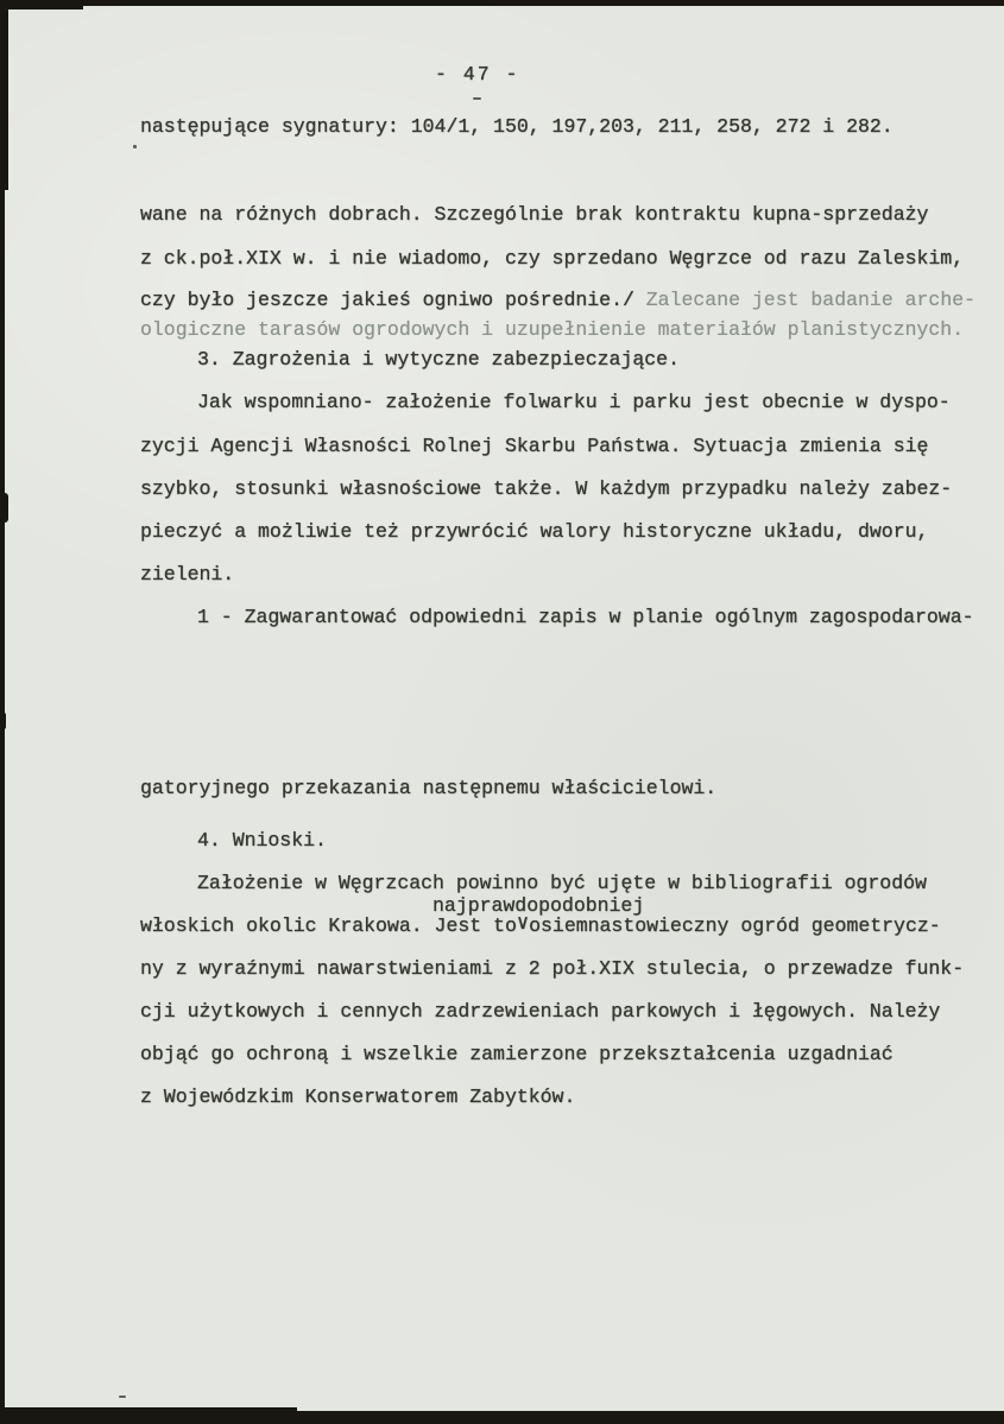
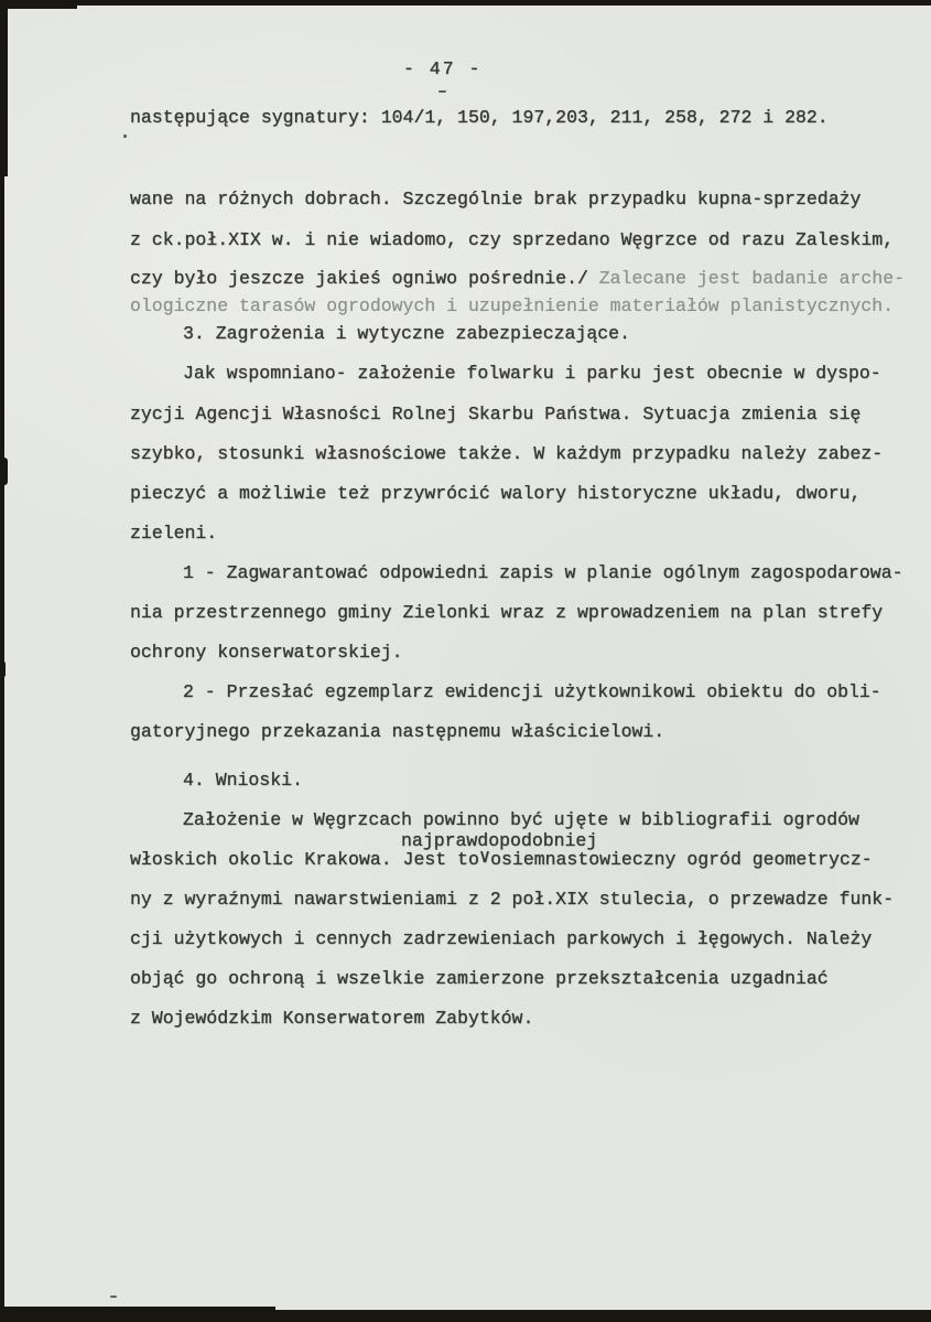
  - 47 -
  następujące sygnatury: 104/1, 150, 197,203, 211, 258, 272 i 282.
- wane na różnych dobrach. Szczególnie brak kontraktu kupna-sprzedaży
+ wane na różnych dobrach. Szczególnie brak przypadku kupna-sprzedaży
  z ck.poł.XIX w. i nie wiadomo, czy sprzedano Węgrzce od razu Zaleskim,
  czy było jeszcze jakieś ogniwo pośrednie./ Zalecane jest badanie arche-
  ologiczne tarasów ogrodowych i uzupełnienie materiałów planistycznych.
  3. Zagrożenia i wytyczne zabezpieczające.
  Jak wspomniano- założenie folwarku i parku jest obecnie w dyspo-
  zycji Agencji Własności Rolnej Skarbu Państwa. Sytuacja zmienia się
  szybko, stosunki własnościowe także. W każdym przypadku należy zabez-
  pieczyć a możliwie też przywrócić walory historyczne układu, dworu,
  zieleni.
  1 - Zagwarantować odpowiedni zapis w planie ogólnym zagospodarowa-
+ nia przestrzennego gminy Zielonki wraz z wprowadzeniem na plan strefy
+ ochrony konserwatorskiej.
+ 2 - Przesłać egzemplarz ewidencji użytkownikowi obiektu do obli-
  gatoryjnego przekazania następnemu właścicielowi.
  4. Wnioski.
  Założenie w Węgrzcach powinno być ujęte w bibliografii ogrodów
  najprawdopodobniej
  włoskich okolic Krakowa. Jest to∨osiemnastowieczny ogród geometrycz-
  ny z wyraźnymi nawarstwieniami z 2 poł.XIX stulecia, o przewadze funk-
  cji użytkowych i cennych zadrzewieniach parkowych i łęgowych. Należy
  objąć go ochroną i wszelkie zamierzone przekształcenia uzgadniać
  z Wojewódzkim Konserwatorem Zabytków.
